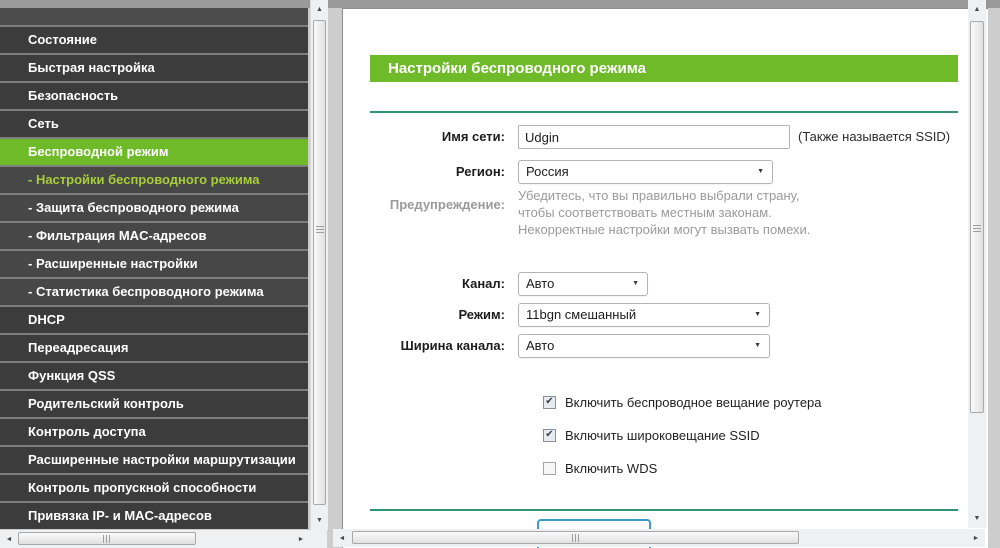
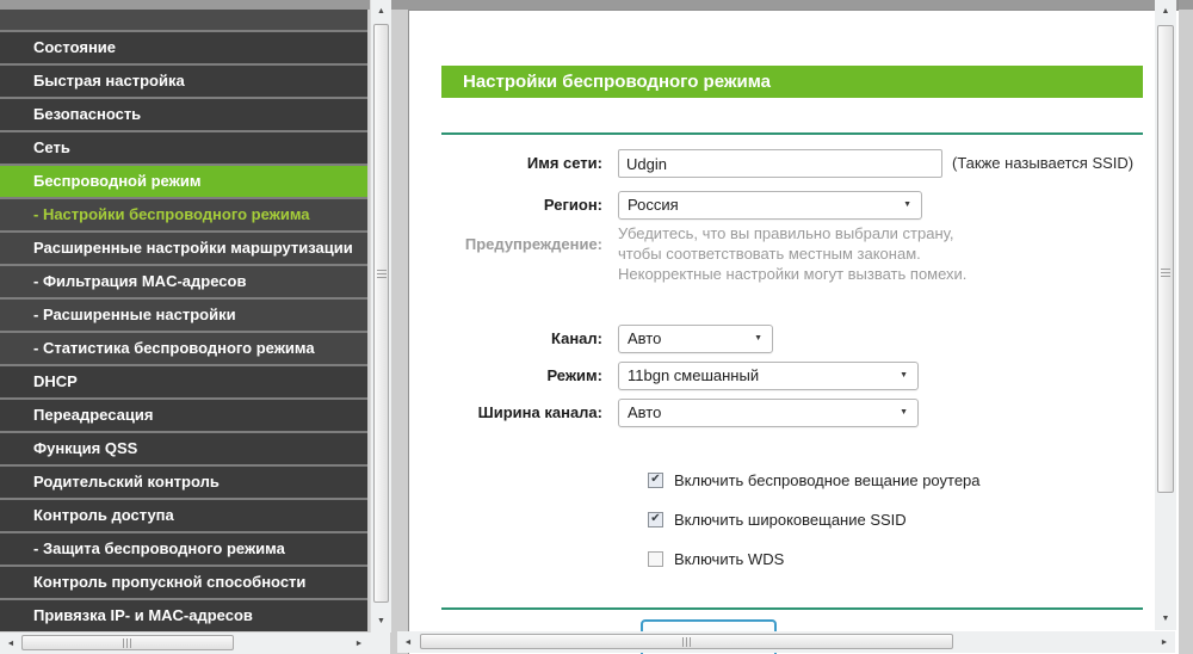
  Состояние
  Быстрая настройка
  Безопасность
  Сеть
  Беспроводной режим
  - Настройки беспроводного режима
- - Защита беспроводного режима
+ Расширенные настройки маршрутизации
  - Фильтрация MAC-адресов
  - Расширенные настройки
  - Статистика беспроводного режима
  DHCP
  Переадресация
  Функция QSS
  Родительский контроль
  Контроль доступа
- Расширенные настройки маршрутизации
+ - Защита беспроводного режима
  Контроль пропускной способности
  Привязка IP- и MAC-адресов
  Настройки беспроводного режима
  Имя сети:
  Udgin
  (Также называется SSID)
  Регион:
  Россия
  Предупреждение:
  Убедитесь, что вы правильно выбрали страну,
  чтобы соответствовать местным законам.
  Некорректные настройки могут вызвать помехи.
  Канал:
  Авто
  Режим:
  11bgn смешанный
  Ширина канала:
  Авто
  ✔
  Включить беспроводное вещание роутера
  ✔
  Включить широковещание SSID
  Включить WDS
